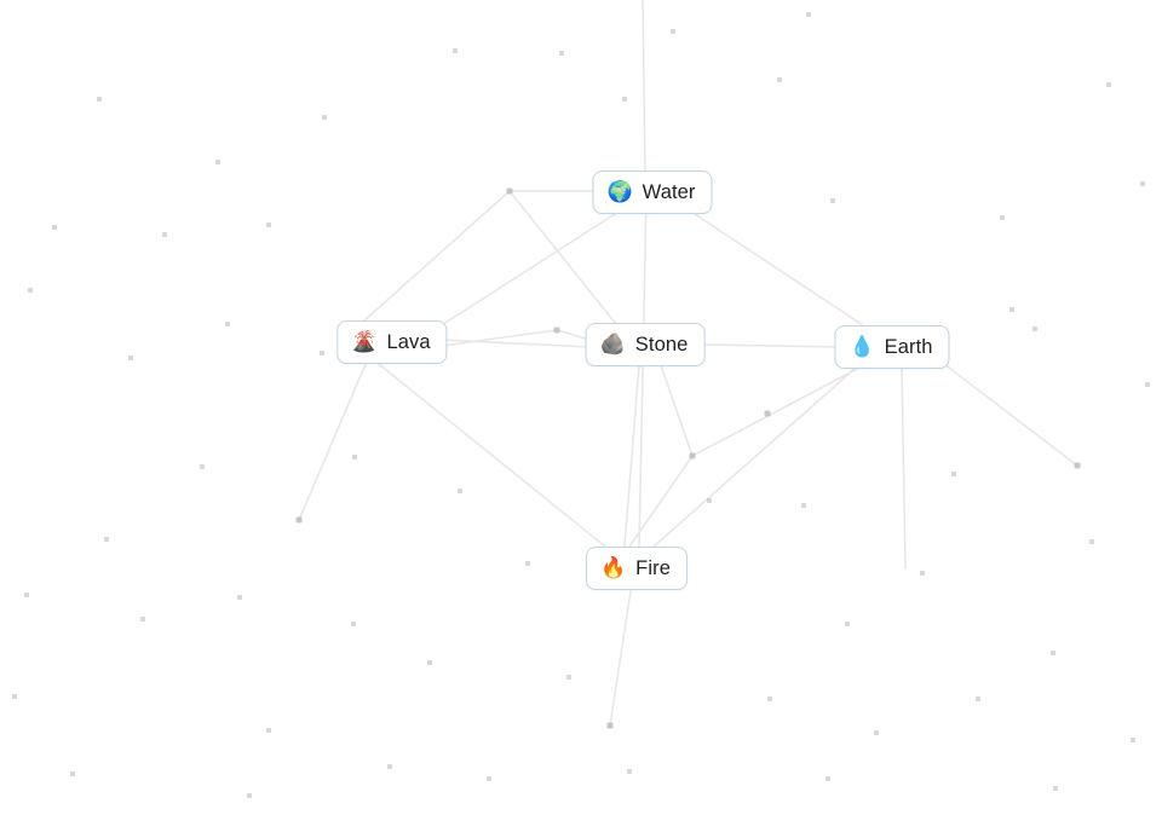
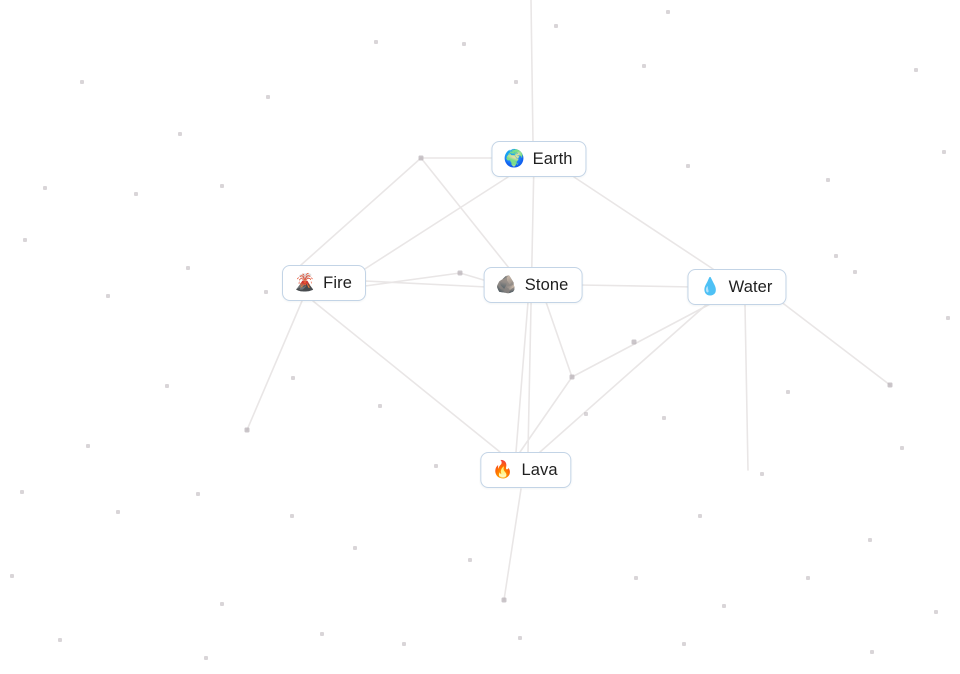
  🌍
- Water
+ Earth
  🌋
- Lava
+ Fire
  🪨
  Stone
  💧
- Earth
+ Water
  🔥
- Fire
+ Lava
